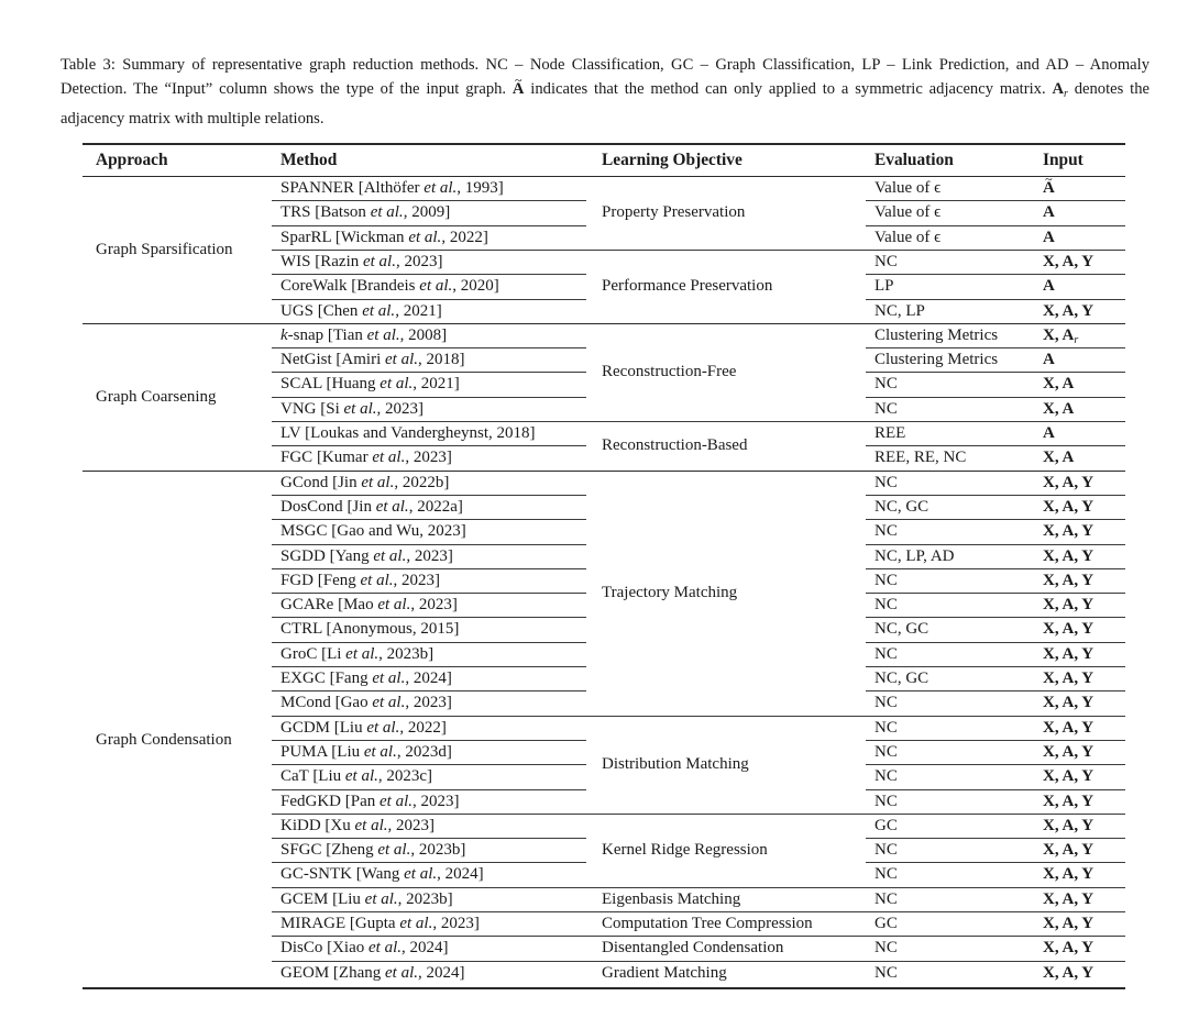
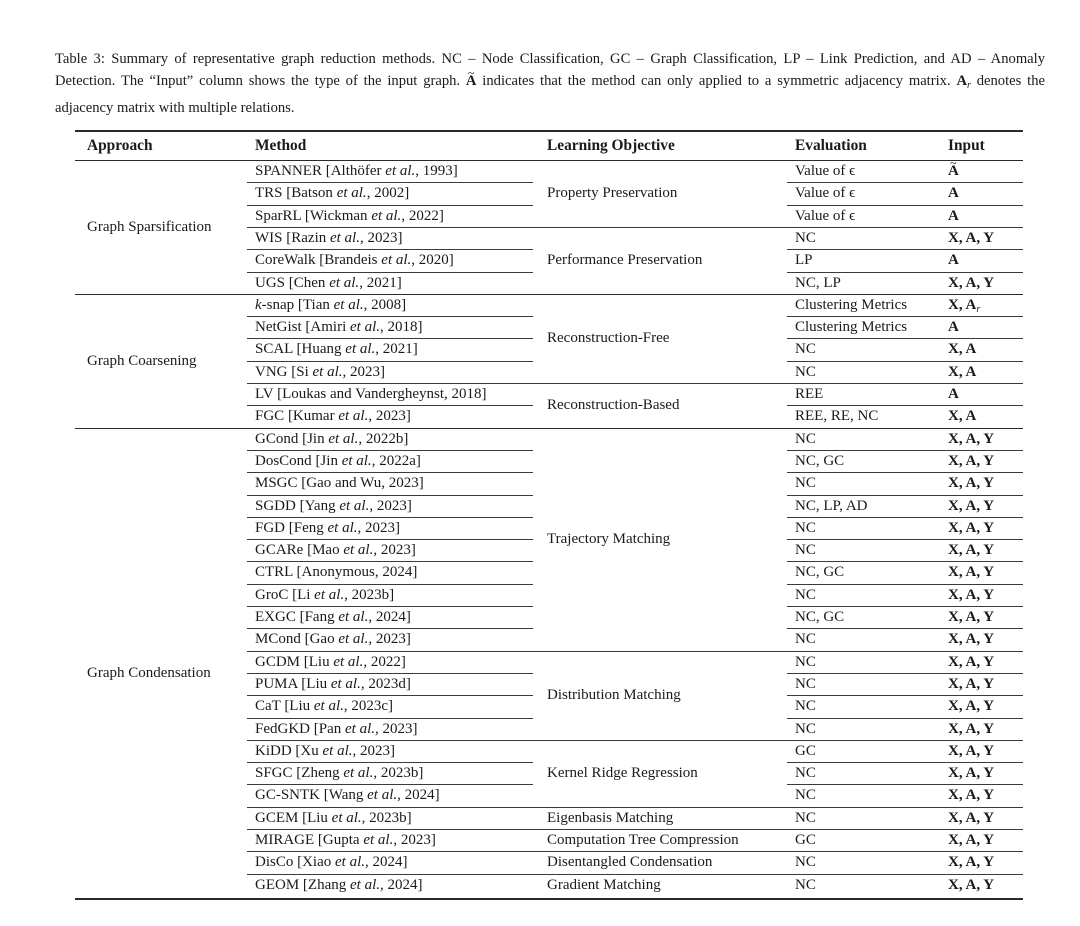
  Table 3: Summary of representative graph reduction methods. NC – Node Classification, GC – Graph Classification, LP – Link Prediction, and AD – Anomaly Detection. The “Input” column shows the type of the input graph.
  ~
  A indicates that the method can only applied to a symmetric adjacency matrix. Ar denotes the adjacency matrix with multiple relations.
  Approach
  Method
  Learning Objective
  Evaluation
  Input
  SPANNER [Althöfer et al., 1993]
  Value of ϵ
  ~
  A
- TRS [Batson et al., 2009]
+ TRS [Batson et al., 2002]
  Value of ϵ
  A
  SparRL [Wickman et al., 2022]
  Value of ϵ
  A
  WIS [Razin et al., 2023]
  NC
  X, A, Y
  CoreWalk [Brandeis et al., 2020]
  LP
  A
  UGS [Chen et al., 2021]
  NC, LP
  X, A, Y
  k-snap [Tian et al., 2008]
  Clustering Metrics
  X, Ar
  NetGist [Amiri et al., 2018]
  Clustering Metrics
  A
  SCAL [Huang et al., 2021]
  NC
  X, A
  VNG [Si et al., 2023]
  NC
  X, A
  LV [Loukas and Vandergheynst, 2018]
  REE
  A
  FGC [Kumar et al., 2023]
  REE, RE, NC
  X, A
  GCond [Jin et al., 2022b]
  NC
  X, A, Y
  DosCond [Jin et al., 2022a]
  NC, GC
  X, A, Y
  MSGC [Gao and Wu, 2023]
  NC
  X, A, Y
  SGDD [Yang et al., 2023]
  NC, LP, AD
  X, A, Y
  FGD [Feng et al., 2023]
  NC
  X, A, Y
  GCARe [Mao et al., 2023]
  NC
  X, A, Y
- CTRL [Anonymous, 2015]
+ CTRL [Anonymous, 2024]
  NC, GC
  X, A, Y
  GroC [Li et al., 2023b]
  NC
  X, A, Y
  EXGC [Fang et al., 2024]
  NC, GC
  X, A, Y
  MCond [Gao et al., 2023]
  NC
  X, A, Y
  GCDM [Liu et al., 2022]
  NC
  X, A, Y
  PUMA [Liu et al., 2023d]
  NC
  X, A, Y
  CaT [Liu et al., 2023c]
  NC
  X, A, Y
  FedGKD [Pan et al., 2023]
  NC
  X, A, Y
  KiDD [Xu et al., 2023]
  GC
  X, A, Y
  SFGC [Zheng et al., 2023b]
  NC
  X, A, Y
  GC-SNTK [Wang et al., 2024]
  NC
  X, A, Y
  GCEM [Liu et al., 2023b]
  NC
  X, A, Y
  MIRAGE [Gupta et al., 2023]
  GC
  X, A, Y
  DisCo [Xiao et al., 2024]
  NC
  X, A, Y
  GEOM [Zhang et al., 2024]
  NC
  X, A, Y
  Graph Sparsification
  Graph Coarsening
  Graph Condensation
  Property Preservation
  Performance Preservation
  Reconstruction-Free
  Reconstruction-Based
  Trajectory Matching
  Distribution Matching
  Kernel Ridge Regression
  Eigenbasis Matching
  Computation Tree Compression
  Disentangled Condensation
  Gradient Matching
